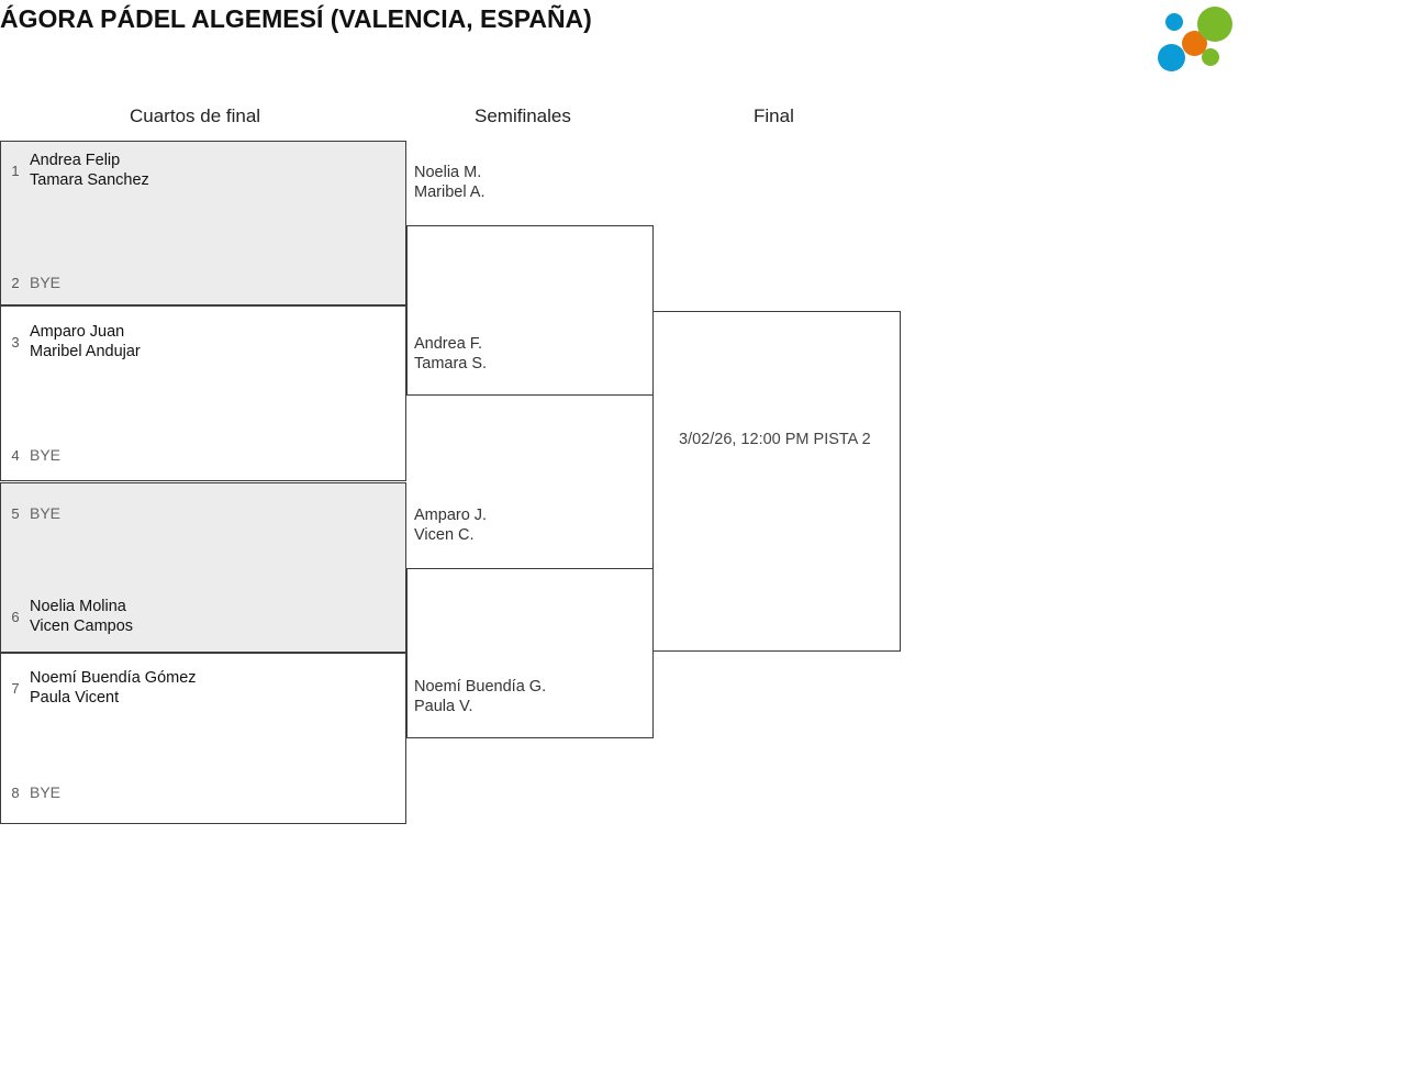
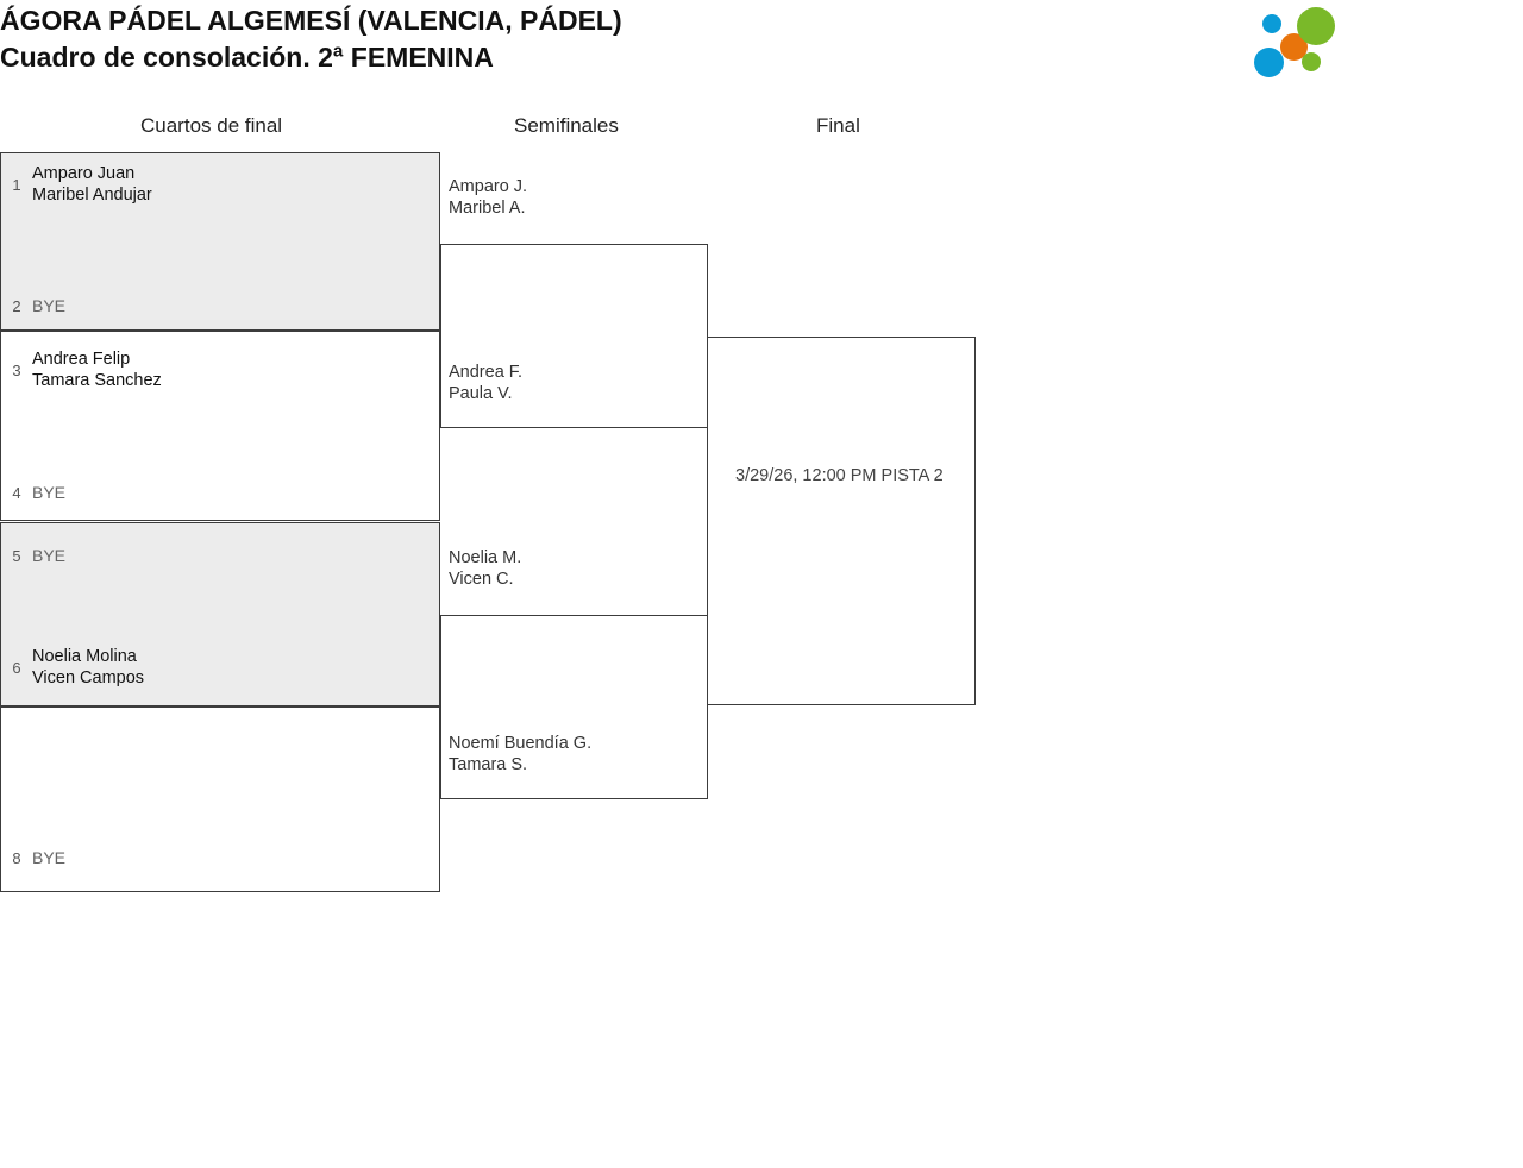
- ÁGORA PÁDEL ALGEMESÍ (VALENCIA, ESPAÑA)
+ ÁGORA PÁDEL ALGEMESÍ (VALENCIA, PÁDEL)
+ Cuadro de consolación. 2ª FEMENINA
  Cuartos de final
  Semifinales
  Final
  1
- Andrea Felip
+ Amparo Juan
- Tamara Sanchez
+ Maribel Andujar
  2
  BYE
  3
- Amparo Juan
+ Andrea Felip
- Maribel Andujar
+ Tamara Sanchez
  4
  BYE
  5
  BYE
  6
  Noelia Molina
  Vicen Campos
- 7
- Noemí Buendía Gómez
- Paula Vicent
  8
  BYE
- Noelia M.
+ Amparo J.
  Maribel A.
  Andrea F.
- Tamara S.
+ Paula V.
- Amparo J.
+ Noelia M.
  Vicen C.
  Noemí Buendía G.
- Paula V.
+ Tamara S.
- 3/02/26, 12:00 PM PISTA 2
+ 3/29/26, 12:00 PM PISTA 2
